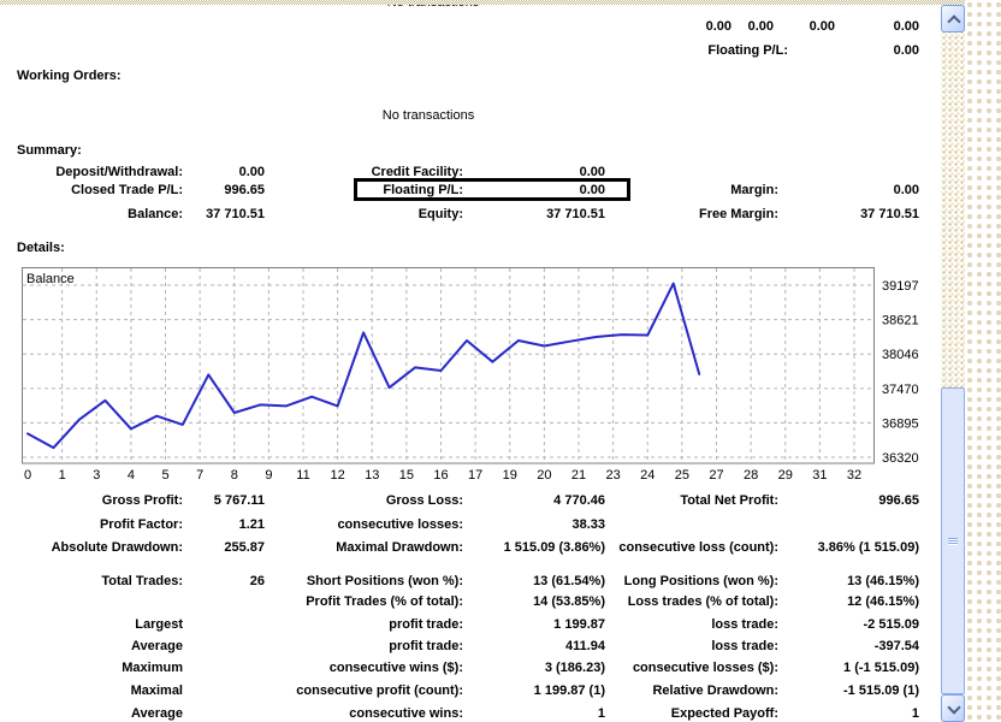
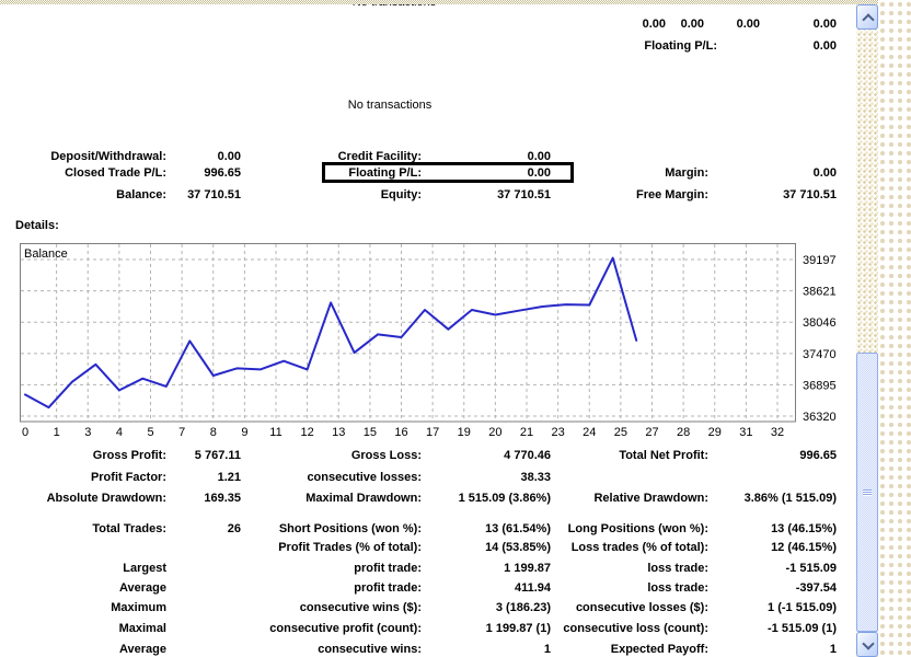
  0.00
  0.00
  0.00
  0.00
  Floating P/L:
  0.00
- Working Orders:
  No transactions
- Summary:
  Deposit/Withdrawal:
  0.00
  Credit Facility:
  0.00
  Closed Trade P/L:
  996.65
  Floating P/L:
  0.00
  Margin:
  0.00
  Balance:
  37 710.51
  Equity:
  37 710.51
  Free Margin:
  37 710.51
  Details:
  39197
  38621
  38046
  37470
  36895
  36320
  0
  1
  3
  4
  5
  7
  8
  9
  11
  12
  13
  15
  16
  17
  19
  20
  21
  23
  24
  25
  27
  28
  29
  31
  32
  Balance
  Gross Profit:
  5 767.11
  Gross Loss:
  4 770.46
  Total Net Profit:
  996.65
  Profit Factor:
  1.21
  consecutive losses:
  38.33
  Absolute Drawdown:
- 255.87
+ 169.35
  Maximal Drawdown:
  1 515.09 (3.86%)
- consecutive loss (count):
+ Relative Drawdown:
  3.86% (1 515.09)
  Total Trades:
  26
  Short Positions (won %):
  13 (61.54%)
  Long Positions (won %):
  13 (46.15%)
  Profit Trades (% of total):
  14 (53.85%)
  Loss trades (% of total):
  12 (46.15%)
  Largest
  profit trade:
  1 199.87
  loss trade:
- -2 515.09
+ -1 515.09
  Average
  profit trade:
  411.94
  loss trade:
  -397.54
  Maximum
  consecutive wins ($):
  3 (186.23)
  consecutive losses ($):
  1 (-1 515.09)
  Maximal
  consecutive profit (count):
  1 199.87 (1)
- Relative Drawdown:
+ consecutive loss (count):
  -1 515.09 (1)
  Average
  consecutive wins:
  1
  Expected Payoff:
  1
